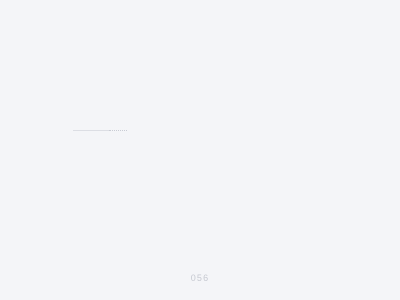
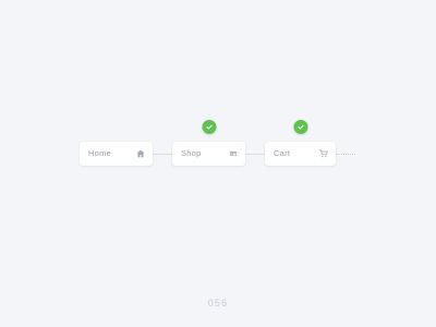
+ Home
+ Shop
+ Cart
  056
